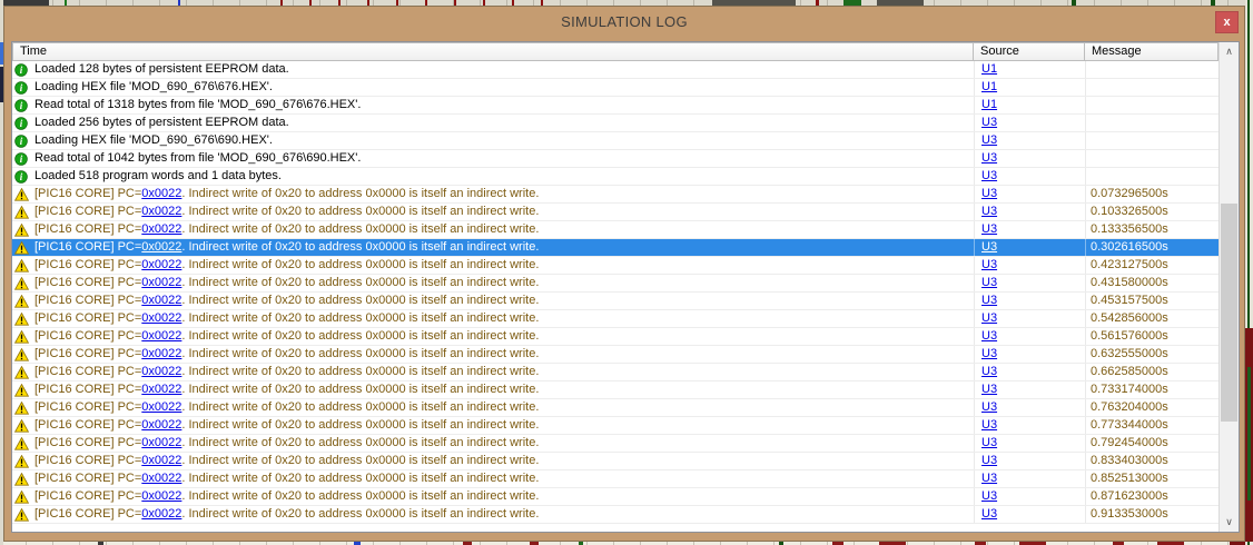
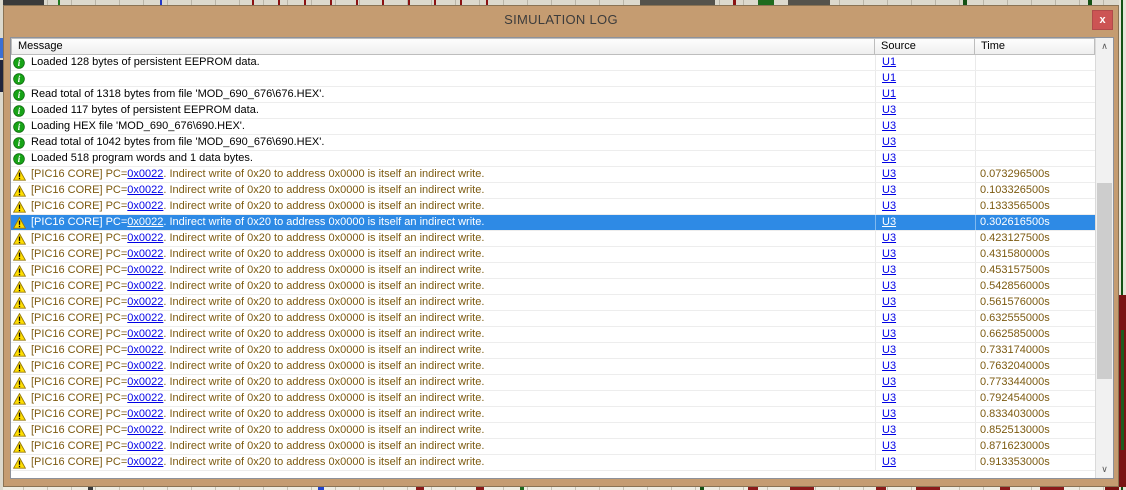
  SIMULATION LOG
  x
- Time
+ Message
  Source
- Message
+ Time
  i
  Loaded 128 bytes of persistent EEPROM data.
  U1
  i
- Loading HEX file 'MOD_690_676\676.HEX'.
  U1
  i
  Read total of 1318 bytes from file 'MOD_690_676\676.HEX'.
  U1
  i
- Loaded 256 bytes of persistent EEPROM data.
+ Loaded 117 bytes of persistent EEPROM data.
  U3
  i
  Loading HEX file 'MOD_690_676\690.HEX'.
  U3
  i
  Read total of 1042 bytes from file 'MOD_690_676\690.HEX'.
  U3
  i
  Loaded 518 program words and 1 data bytes.
  U3
  [PIC16 CORE] PC=
  0x0022
  . Indirect write of 0x20 to address 0x0000 is itself an indirect write.
  U3
  0.073296500s
  [PIC16 CORE] PC=
  0x0022
  . Indirect write of 0x20 to address 0x0000 is itself an indirect write.
  U3
  0.103326500s
  [PIC16 CORE] PC=
  0x0022
  . Indirect write of 0x20 to address 0x0000 is itself an indirect write.
  U3
  0.133356500s
  [PIC16 CORE] PC=
  0x0022
  . Indirect write of 0x20 to address 0x0000 is itself an indirect write.
  U3
  0.302616500s
  [PIC16 CORE] PC=
  0x0022
  . Indirect write of 0x20 to address 0x0000 is itself an indirect write.
  U3
  0.423127500s
  [PIC16 CORE] PC=
  0x0022
  . Indirect write of 0x20 to address 0x0000 is itself an indirect write.
  U3
  0.431580000s
  [PIC16 CORE] PC=
  0x0022
  . Indirect write of 0x20 to address 0x0000 is itself an indirect write.
  U3
  0.453157500s
  [PIC16 CORE] PC=
  0x0022
  . Indirect write of 0x20 to address 0x0000 is itself an indirect write.
  U3
  0.542856000s
  [PIC16 CORE] PC=
  0x0022
  . Indirect write of 0x20 to address 0x0000 is itself an indirect write.
  U3
  0.561576000s
  [PIC16 CORE] PC=
  0x0022
  . Indirect write of 0x20 to address 0x0000 is itself an indirect write.
  U3
  0.632555000s
  [PIC16 CORE] PC=
  0x0022
  . Indirect write of 0x20 to address 0x0000 is itself an indirect write.
  U3
  0.662585000s
  [PIC16 CORE] PC=
  0x0022
  . Indirect write of 0x20 to address 0x0000 is itself an indirect write.
  U3
  0.733174000s
  [PIC16 CORE] PC=
  0x0022
  . Indirect write of 0x20 to address 0x0000 is itself an indirect write.
  U3
  0.763204000s
  [PIC16 CORE] PC=
  0x0022
  . Indirect write of 0x20 to address 0x0000 is itself an indirect write.
  U3
  0.773344000s
  [PIC16 CORE] PC=
  0x0022
  . Indirect write of 0x20 to address 0x0000 is itself an indirect write.
  U3
  0.792454000s
  [PIC16 CORE] PC=
  0x0022
  . Indirect write of 0x20 to address 0x0000 is itself an indirect write.
  U3
  0.833403000s
  [PIC16 CORE] PC=
  0x0022
  . Indirect write of 0x20 to address 0x0000 is itself an indirect write.
  U3
  0.852513000s
  [PIC16 CORE] PC=
  0x0022
  . Indirect write of 0x20 to address 0x0000 is itself an indirect write.
  U3
  0.871623000s
  [PIC16 CORE] PC=
  0x0022
  . Indirect write of 0x20 to address 0x0000 is itself an indirect write.
  U3
  0.913353000s
  ∧
  ∨
